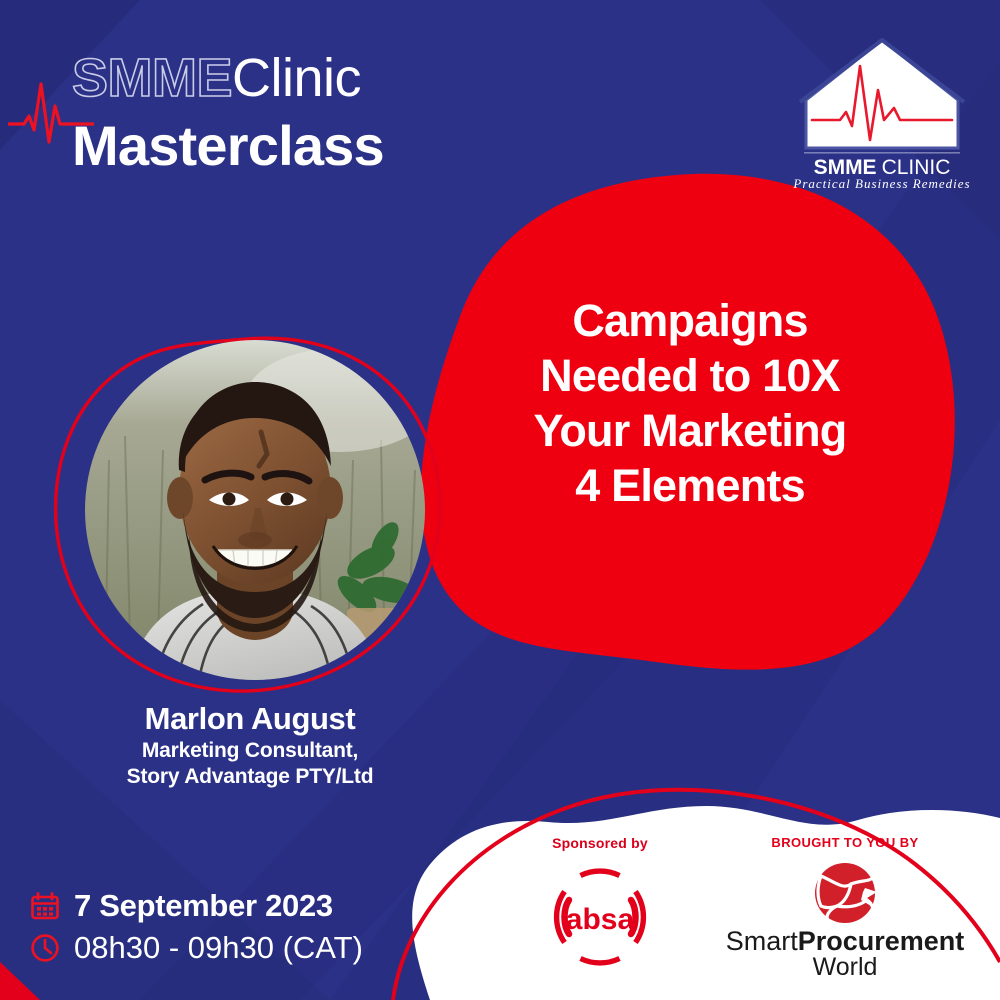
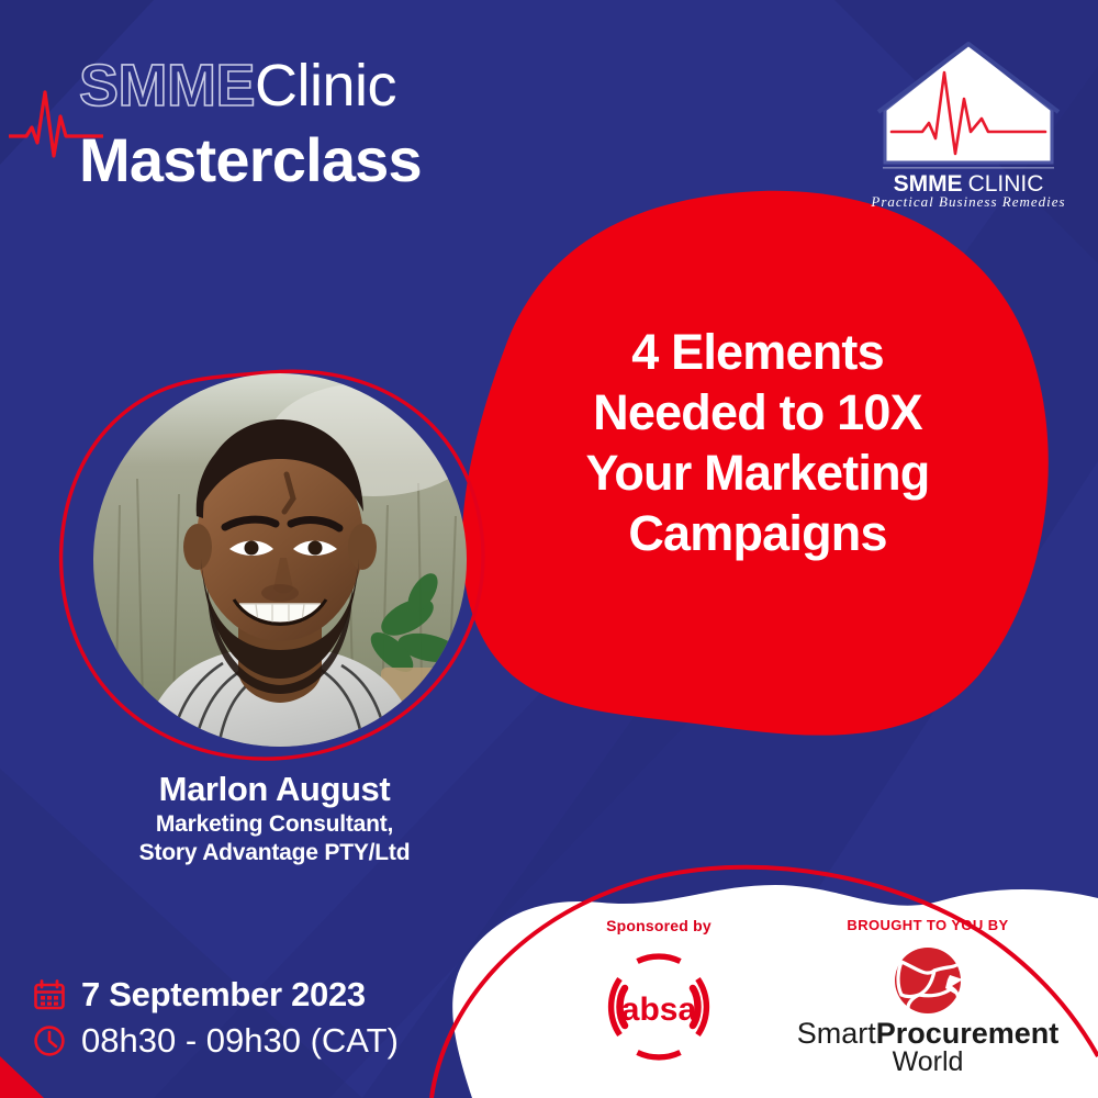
  SMMEClinic
  Masterclass
  SMME CLINIC
  Practical Business Remedies
- Campaigns
+ 4 Elements
  Needed to 10X
  Your Marketing
- 4 Elements
+ Campaigns
  Marlon August
  Marketing Consultant,
  Story Advantage PTY/Ltd
  7 September 2023
  08h30 - 09h30 (CAT)
  Sponsored by
  absa
  BROUGHT TO YOU BY
  SmartProcurement
  World
